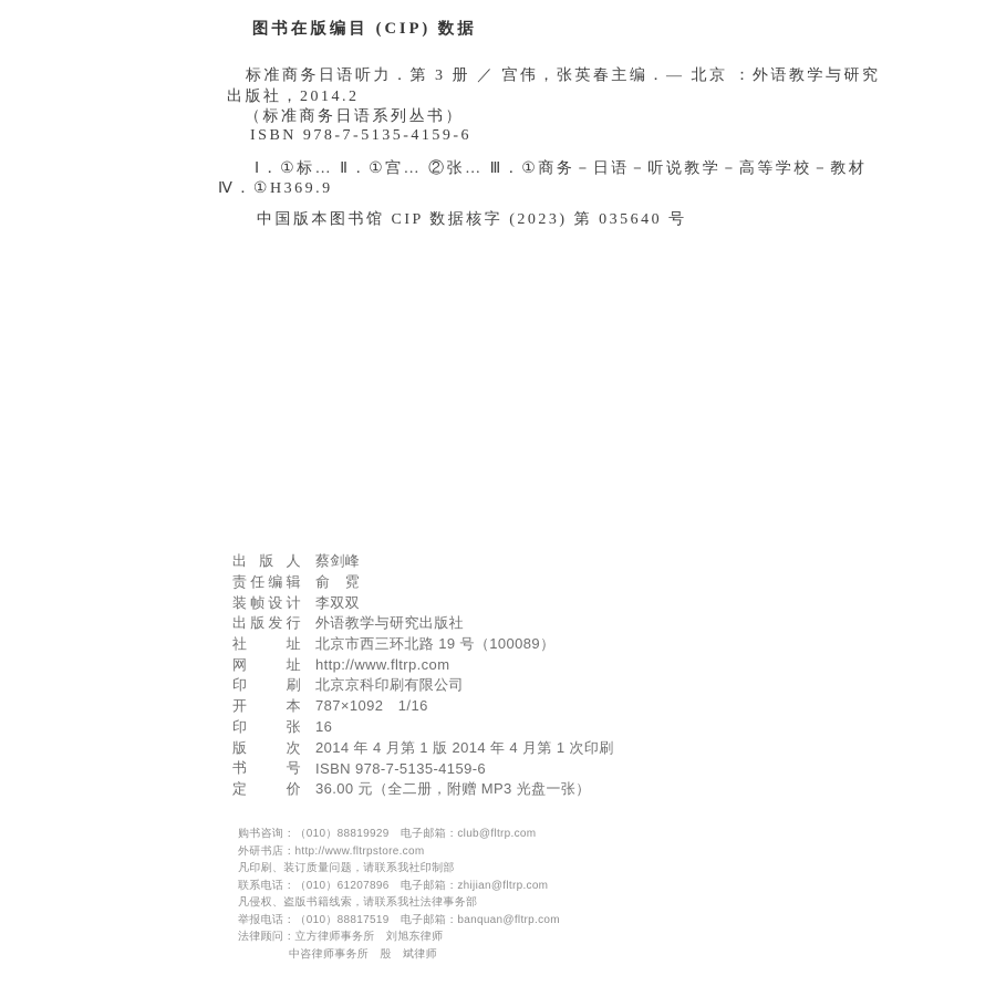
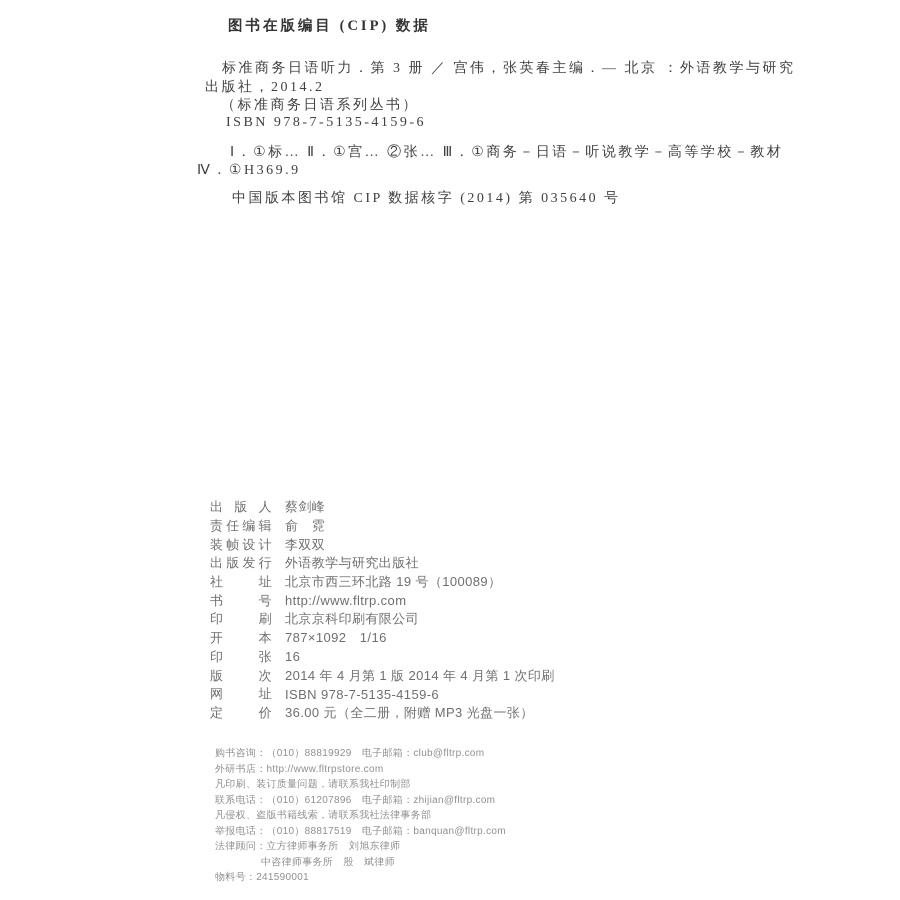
  图书在版编目 (CIP) 数据
  标准商务日语听力．第 3 册 ／ 宫伟，张英春主编．— 北京 ：外语教学与研究
  出版社，2014.2
  （标准商务日语系列丛书）
  ISBN 978-7-5135-4159-6
  Ⅰ．①标… Ⅱ．①宫… ②张… Ⅲ．①商务－日语－听说教学－高等学校－教材
  Ⅳ．①H369.9
- 中国版本图书馆 CIP 数据核字 (2023) 第 035640 号
+ 中国版本图书馆 CIP 数据核字 (2014) 第 035640 号
  出版人
  蔡剑峰
  责任编辑
  俞 霓
  装帧设计
  李双双
  出版发行
  外语教学与研究出版社
  社址
  北京市西三环北路 19 号（100089）
- 网址
+ 书号
  http://www.fltrp.com
  印刷
  北京京科印刷有限公司
  开本
  787×1092 1/16
  印张
  16
  版次
  2014 年 4 月第 1 版 2014 年 4 月第 1 次印刷
- 书号
+ 网址
  ISBN 978-7-5135-4159-6
  定价
  36.00 元（全二册，附赠 MP3 光盘一张）
  购书咨询：（010）88819929 电子邮箱：club@fltrp.com
  外研书店：http://www.fltrpstore.com
  凡印刷、装订质量问题，请联系我社印制部
  联系电话：（010）61207896 电子邮箱：zhijian@fltrp.com
  凡侵权、盗版书籍线索，请联系我社法律事务部
  举报电话：（010）88817519 电子邮箱：banquan@fltrp.com
  法律顾问：立方律师事务所 刘旭东律师
  中咨律师事务所 殷 斌律师
+ 物料号：241590001
